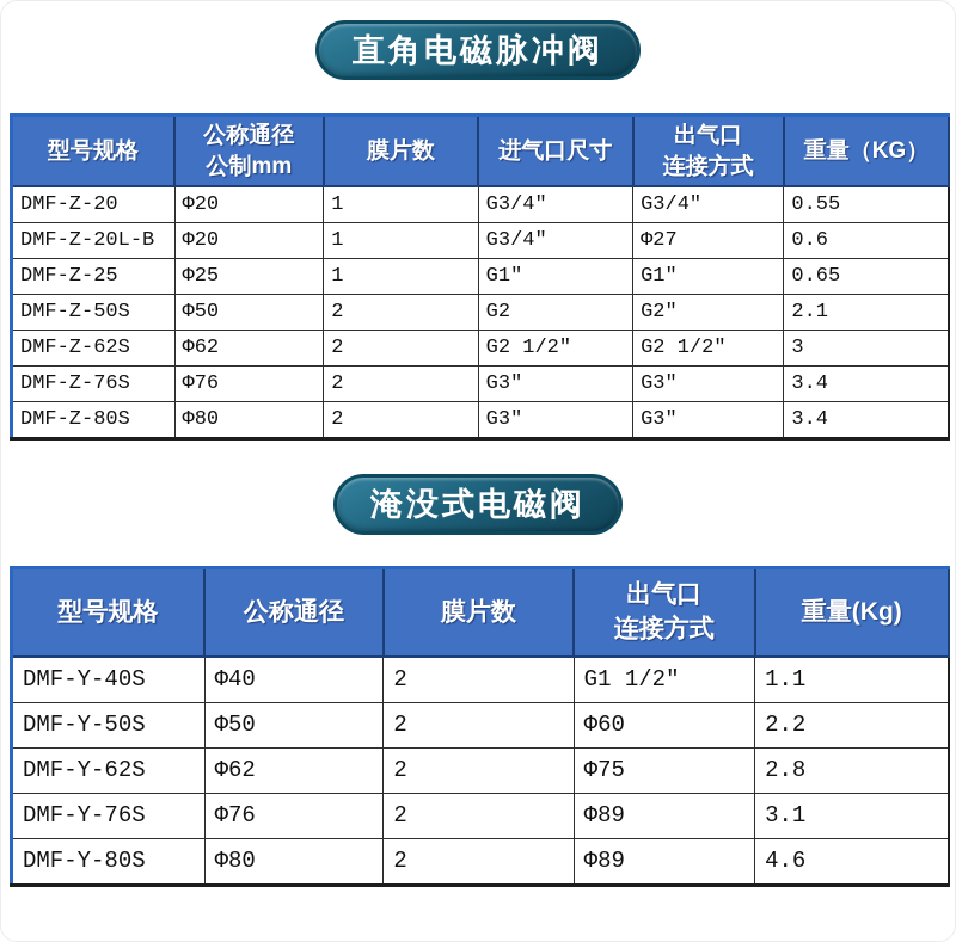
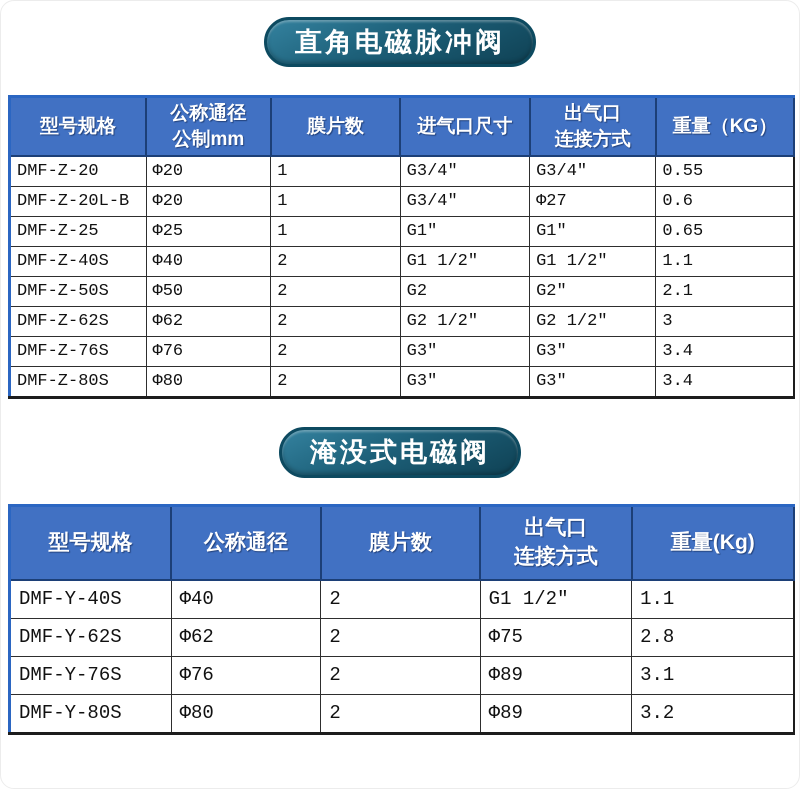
  直角电磁脉冲阀
  型号规格	公称通径 公制mm	膜片数	进气口尺寸	出气口 连接方式	重量（KG）
  DMF-Z-20	Φ20	1	G3/4″	G3/4″	0.55
  DMF-Z-20L-B	Φ20	1	G3/4″	Φ27	0.6
  DMF-Z-25	Φ25	1	G1″	G1″	0.65
+ DMF-Z-40S	Φ40	2	G1 1/2″	G1 1/2″	1.1
  DMF-Z-50S	Φ50	2	G2	G2″	2.1
  DMF-Z-62S	Φ62	2	G2 1/2″	G2 1/2″	3
  DMF-Z-76S	Φ76	2	G3″	G3″	3.4
  DMF-Z-80S	Φ80	2	G3″	G3″	3.4
  淹没式电磁阀
  型号规格	公称通径	膜片数	出气口 连接方式	重量(Kg)
  DMF-Y-40S	Φ40	2	G1 1/2″	1.1
- DMF-Y-50S	Φ50	2	Φ60	2.2
  DMF-Y-62S	Φ62	2	Φ75	2.8
  DMF-Y-76S	Φ76	2	Φ89	3.1
- DMF-Y-80S	Φ80	2	Φ89	4.6
+ DMF-Y-80S	Φ80	2	Φ89	3.2
